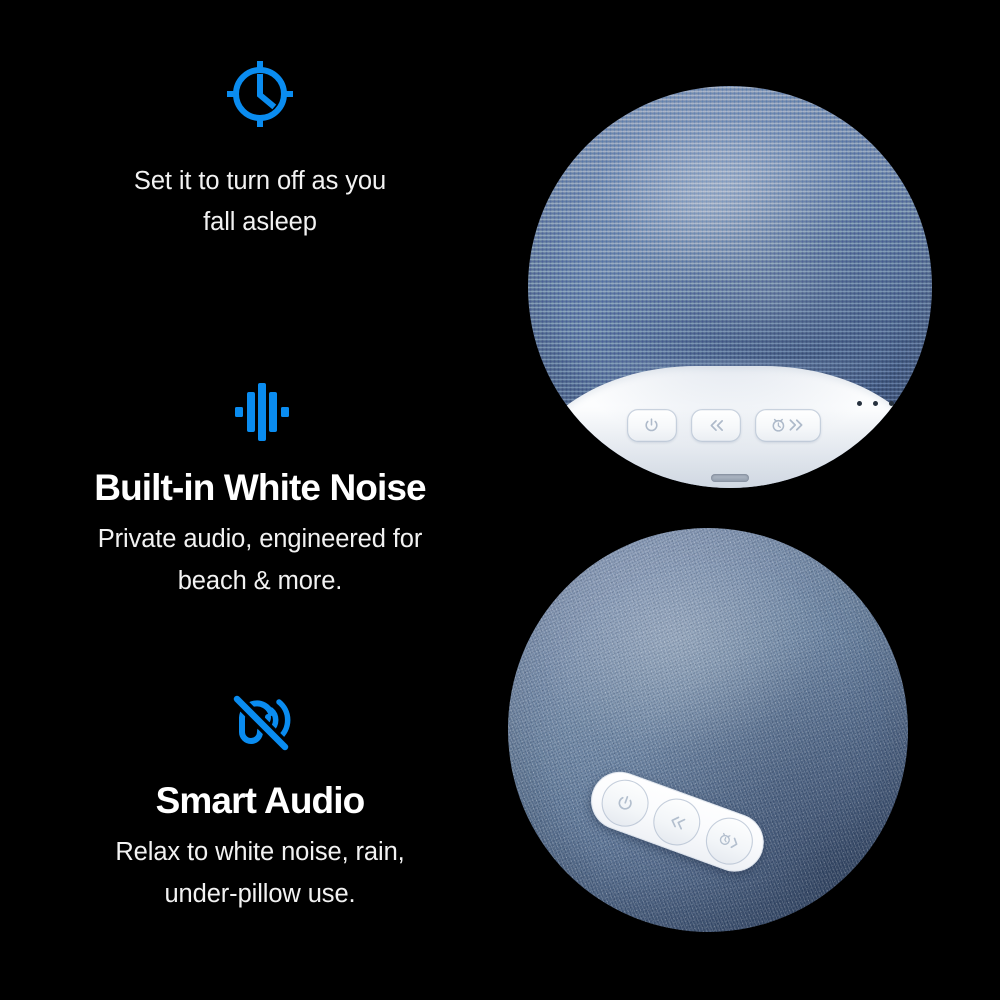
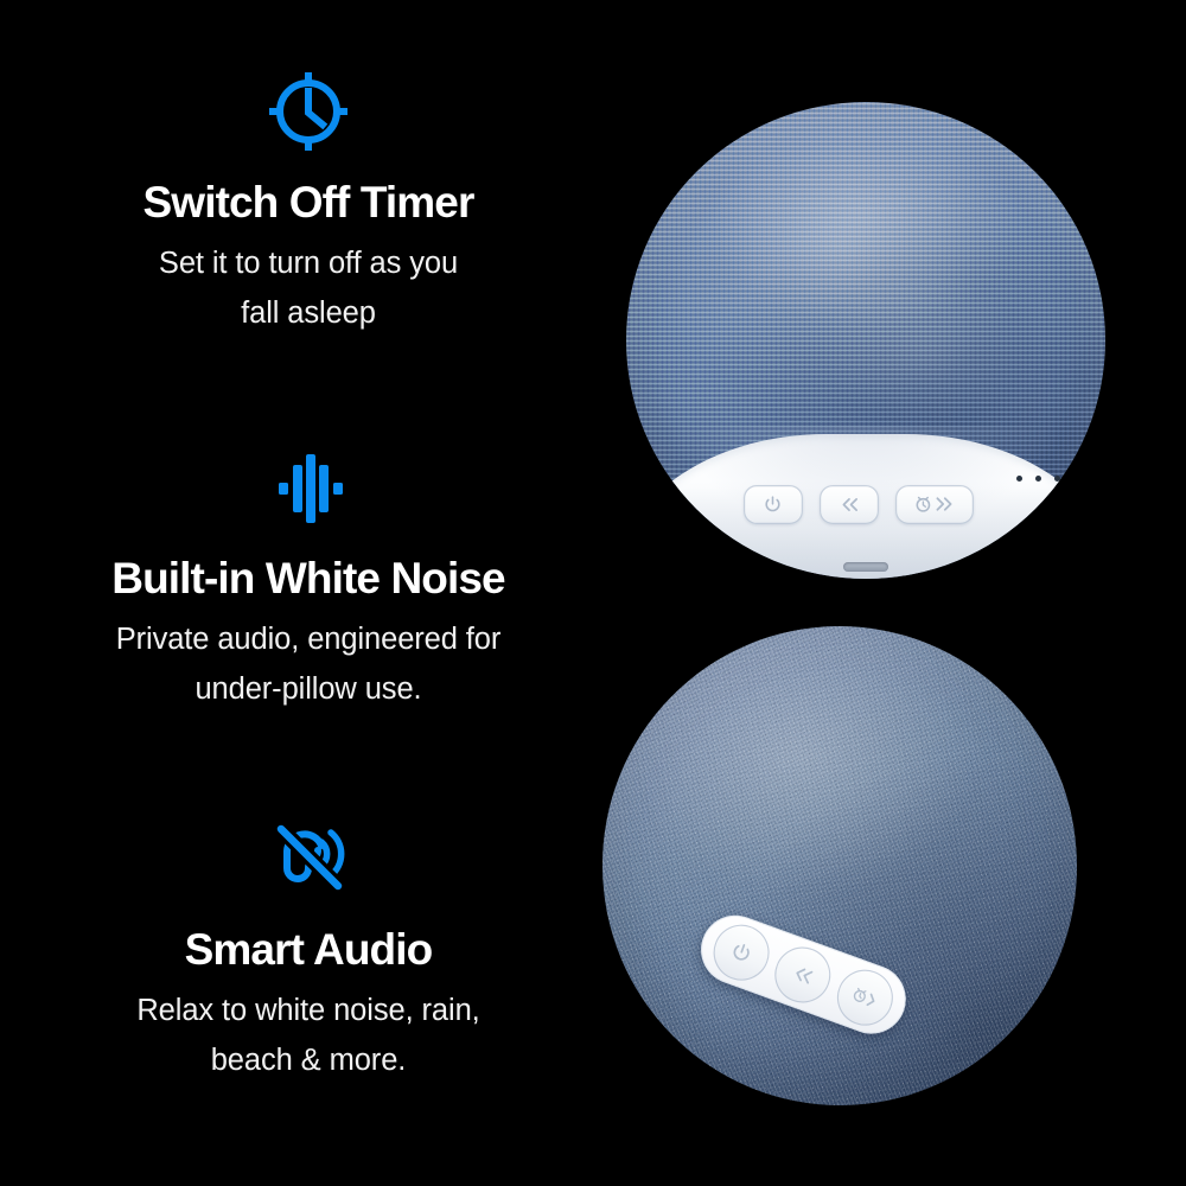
+ Switch Off Timer
  Set it to turn off as you
  fall asleep
  Built-in White Noise
  Private audio, engineered for
- beach & more.
+ under-pillow use.
  Smart Audio
  Relax to white noise, rain,
- under-pillow use.
+ beach & more.
